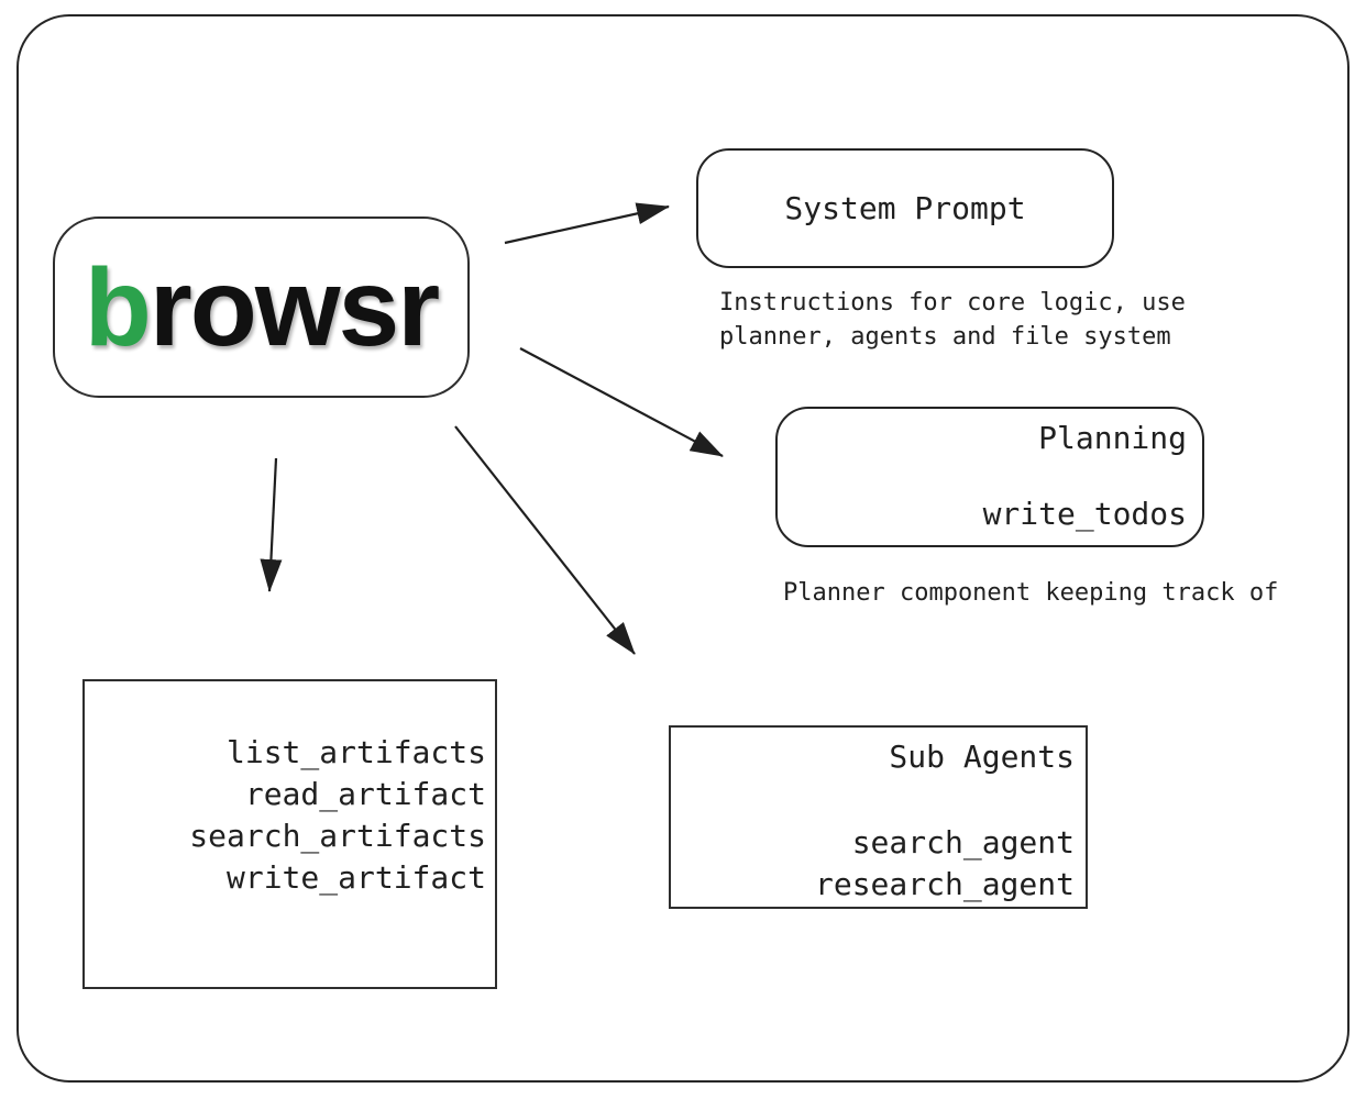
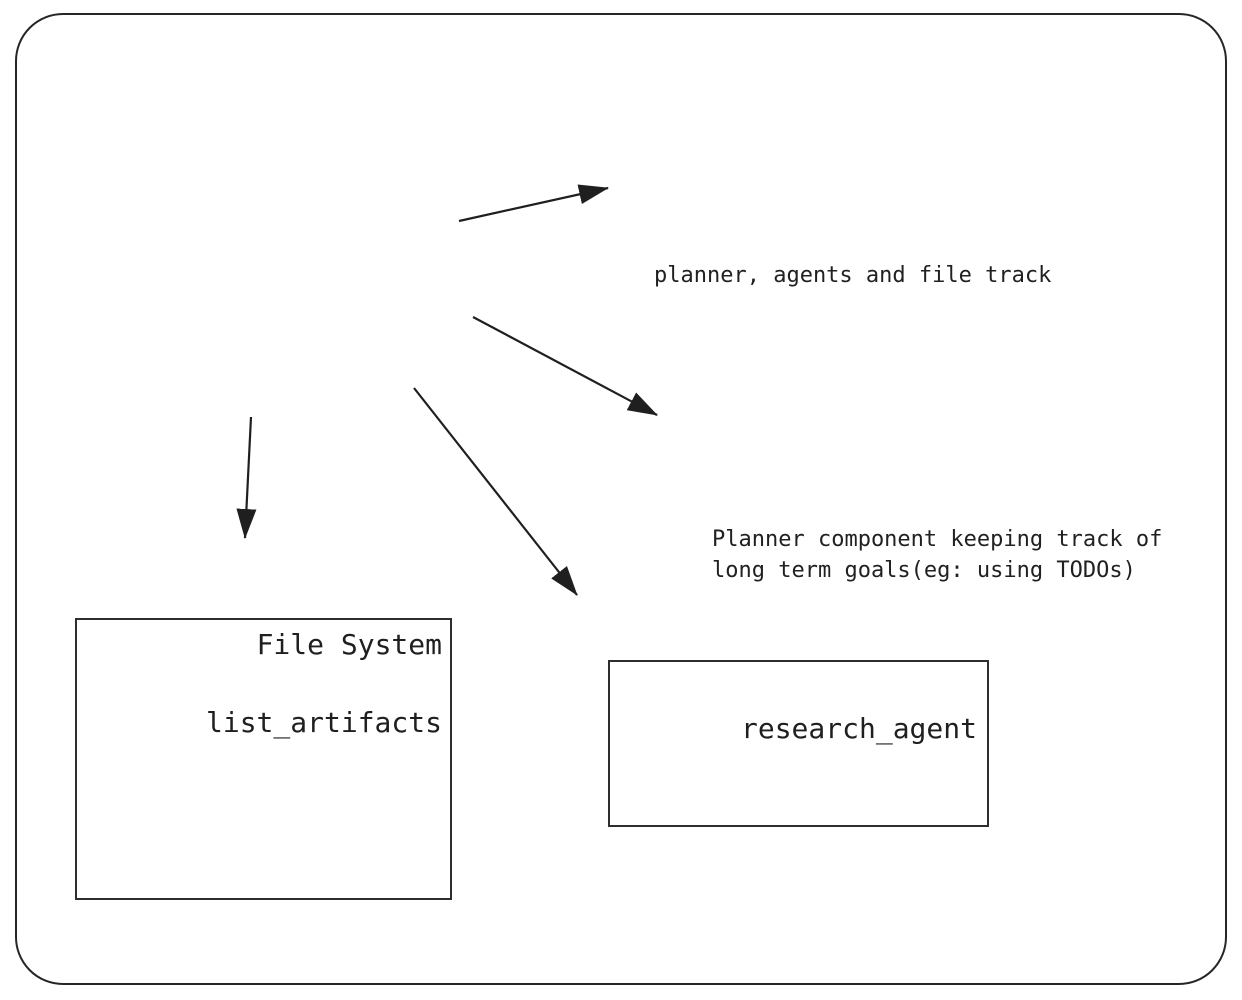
- browsr
- System Prompt
- Instructions for core logic, use
- planner, agents and file system
+ planner, agents and file track
- Planning
- write_todos
  Planner component keeping track of
+ long term goals(eg: using TODOs)
+ File System
  list_artifacts
- read_artifact
- search_artifacts
- write_artifact
- Sub Agents
- search_agent
  research_agent
